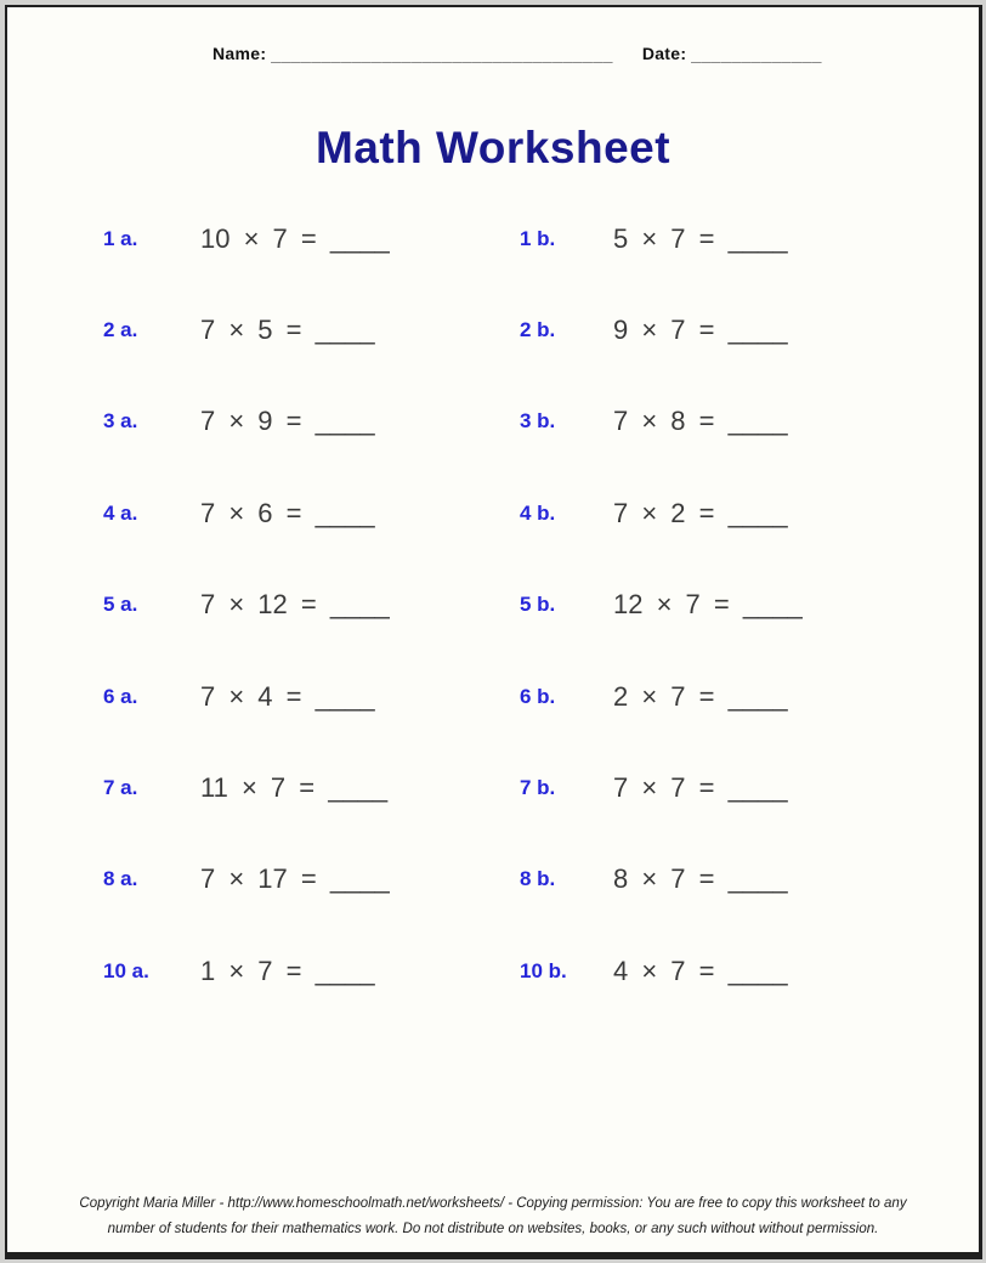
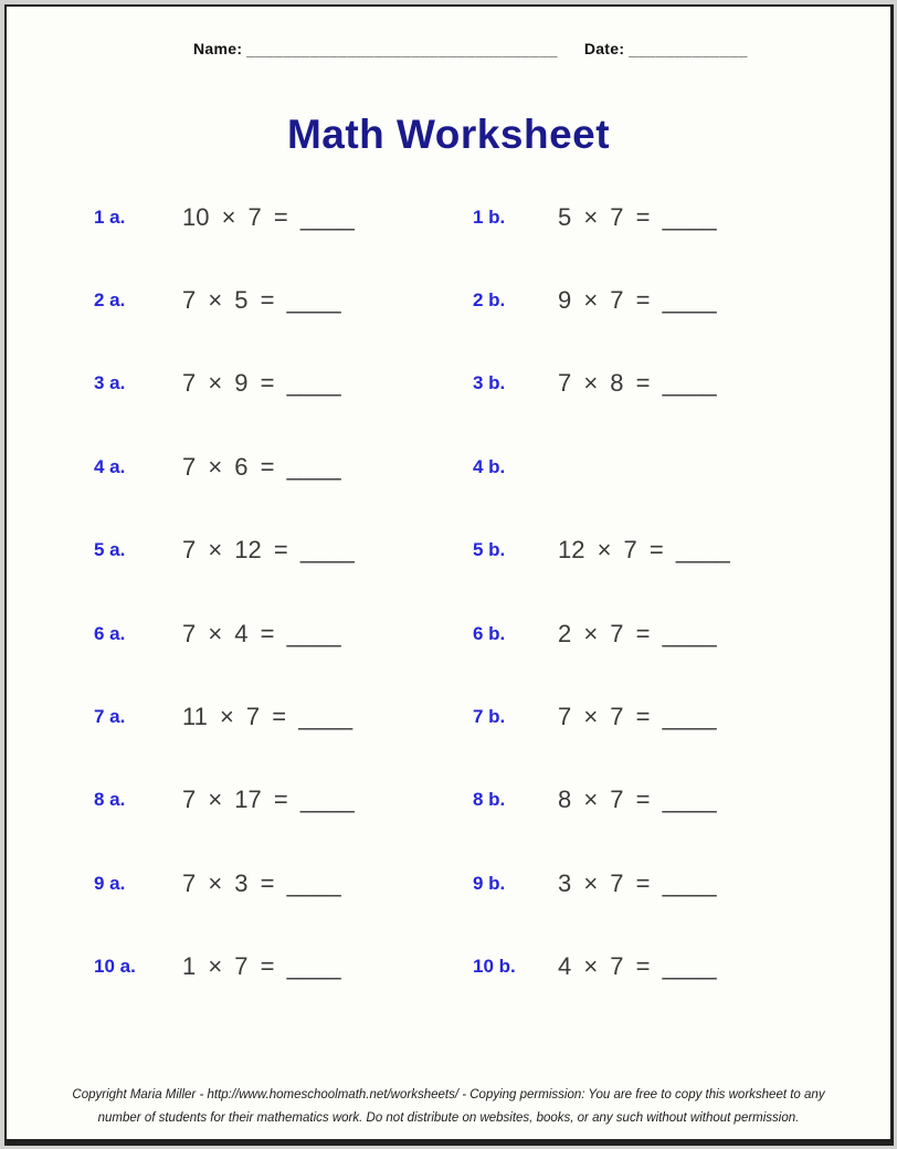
  Name: __________________________________ Date: _____________
  Math Worksheet
  1 a.
  10 × 7 = ____
  1 b.
  5 × 7 = ____
  2 a.
  7 × 5 = ____
  2 b.
  9 × 7 = ____
  3 a.
  7 × 9 = ____
  3 b.
  7 × 8 = ____
  4 a.
  7 × 6 = ____
  4 b.
- 7 × 2 = ____
  5 a.
  7 × 12 = ____
  5 b.
  12 × 7 = ____
  6 a.
  7 × 4 = ____
  6 b.
  2 × 7 = ____
  7 a.
  11 × 7 = ____
  7 b.
  7 × 7 = ____
  8 a.
  7 × 17 = ____
  8 b.
  8 × 7 = ____
+ 9 a.
+ 7 × 3 = ____
+ 9 b.
+ 3 × 7 = ____
  10 a.
  1 × 7 = ____
  10 b.
  4 × 7 = ____
  Copyright Maria Miller - http://www.homeschoolmath.net/worksheets/ - Copying permission: You are free to copy this worksheet to any
  number of students for their mathematics work. Do not distribute on websites, books, or any such without without permission.
